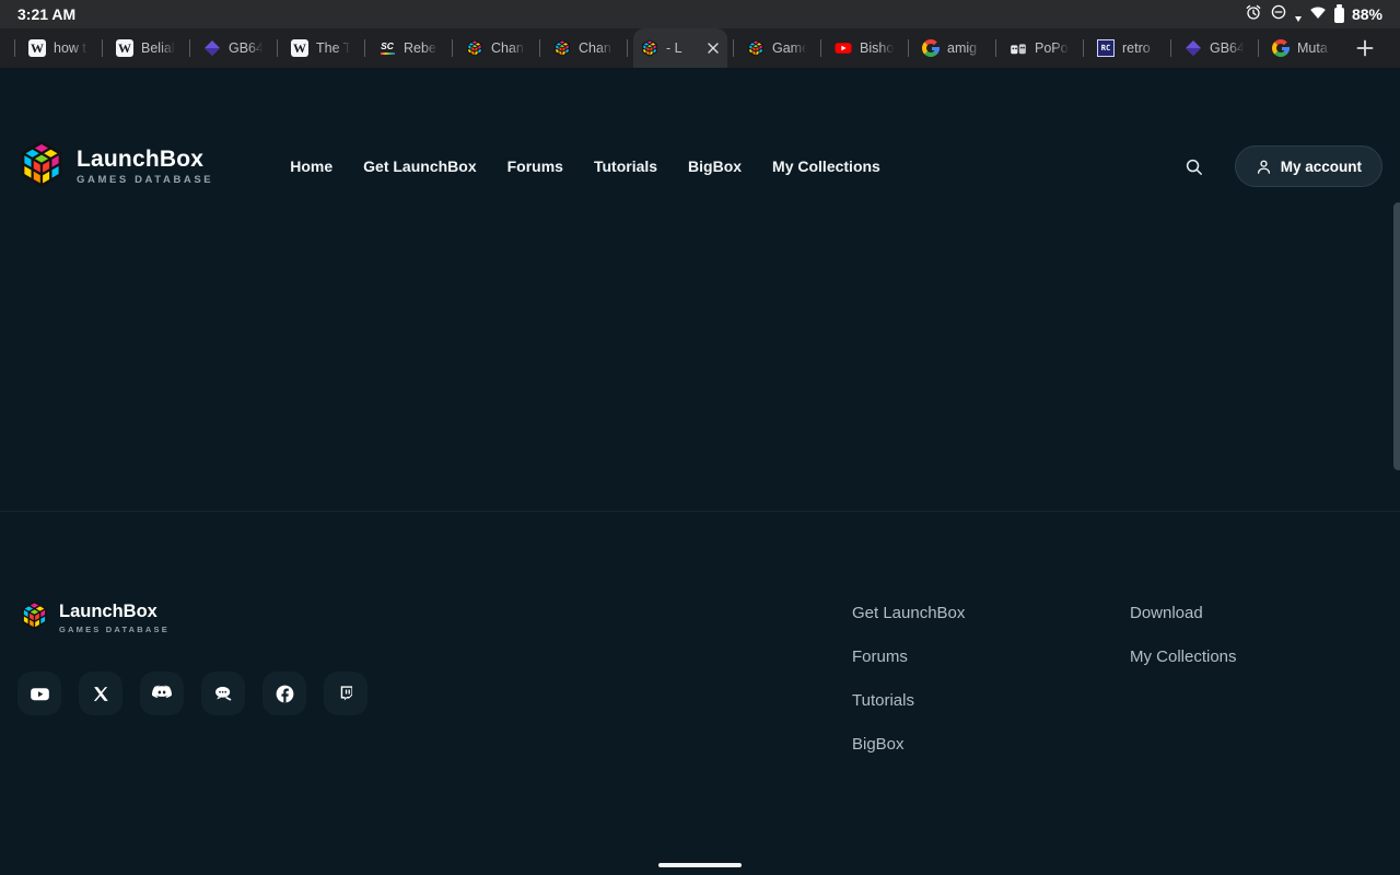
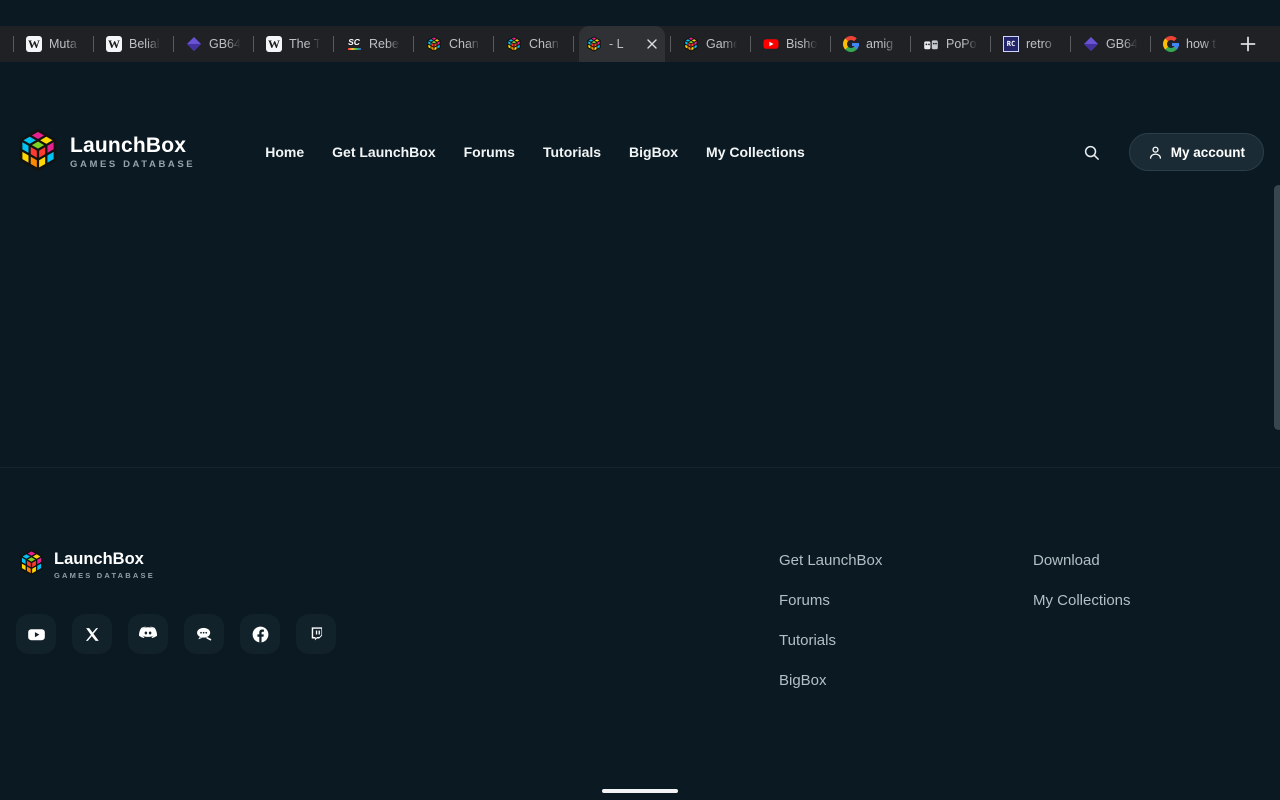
- 3:21 AM
- 88%
  W
- how t
+ Muta
  W
  Belial
  GB64
  W
  The T
  SC
  Rebe
  Chan
  Chan
  - L
  Game
  Bisho
  amig
  PoPo
  RC
  retro
  GB64
- Muta
+ how t
  LaunchBox
  GAMES DATABASE
  Home
  Get LaunchBox
  Forums
  Tutorials
  BigBox
  My Collections
  My account
  LaunchBox
  GAMES DATABASE
  Get LaunchBox
  Forums
  Tutorials
  BigBox
  Download
  My Collections
